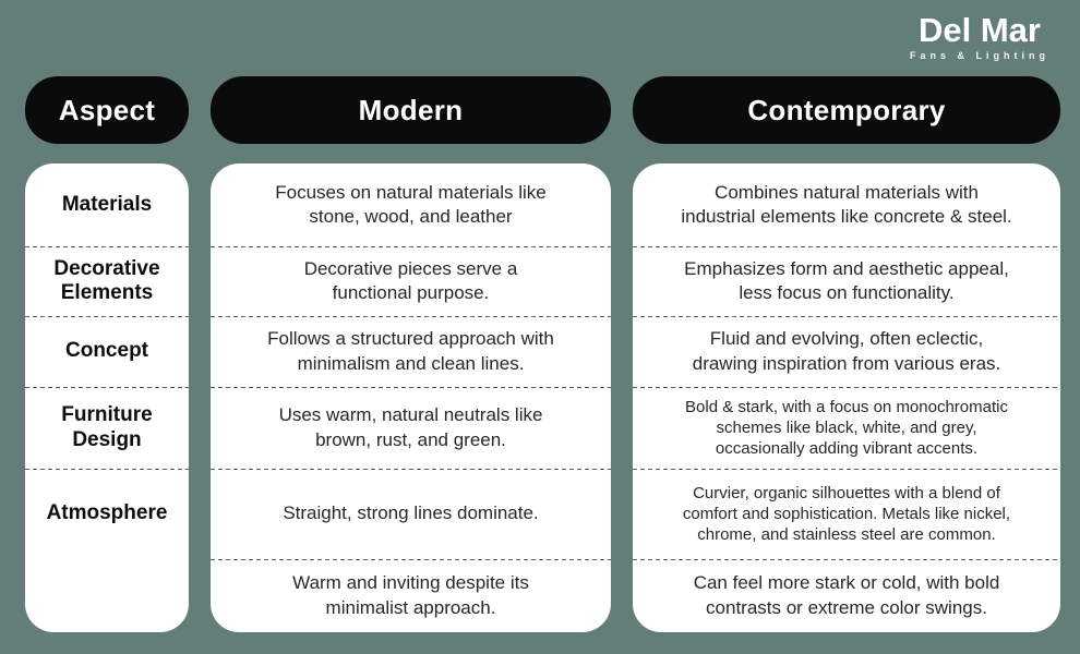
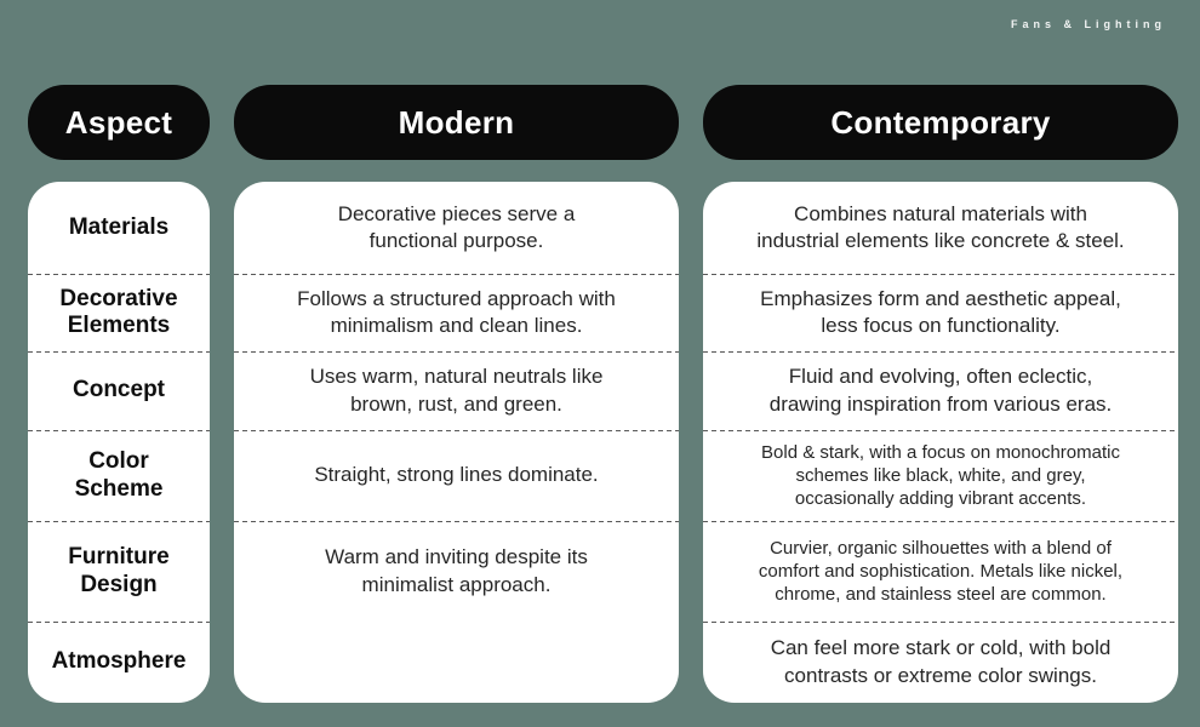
- Del Mar
  Fans & Lighting
  Aspect
  Modern
  Contemporary
  Materials
  Decorative
  Elements
  Concept
+ Color
+ Scheme
  Furniture
  Design
  Atmosphere
- Focuses on natural materials like
- stone, wood, and leather
  Decorative pieces serve a
  functional purpose.
  Follows a structured approach with
  minimalism and clean lines.
  Uses warm, natural neutrals like
  brown, rust, and green.
  Straight, strong lines dominate.
  Warm and inviting despite its
  minimalist approach.
  Combines natural materials with
  industrial elements like concrete & steel.
  Emphasizes form and aesthetic appeal,
  less focus on functionality.
  Fluid and evolving, often eclectic,
  drawing inspiration from various eras.
  Bold & stark, with a focus on monochromatic
  schemes like black, white, and grey,
  occasionally adding vibrant accents.
  Curvier, organic silhouettes with a blend of
  comfort and sophistication. Metals like nickel,
  chrome, and stainless steel are common.
  Can feel more stark or cold, with bold
  contrasts or extreme color swings.
